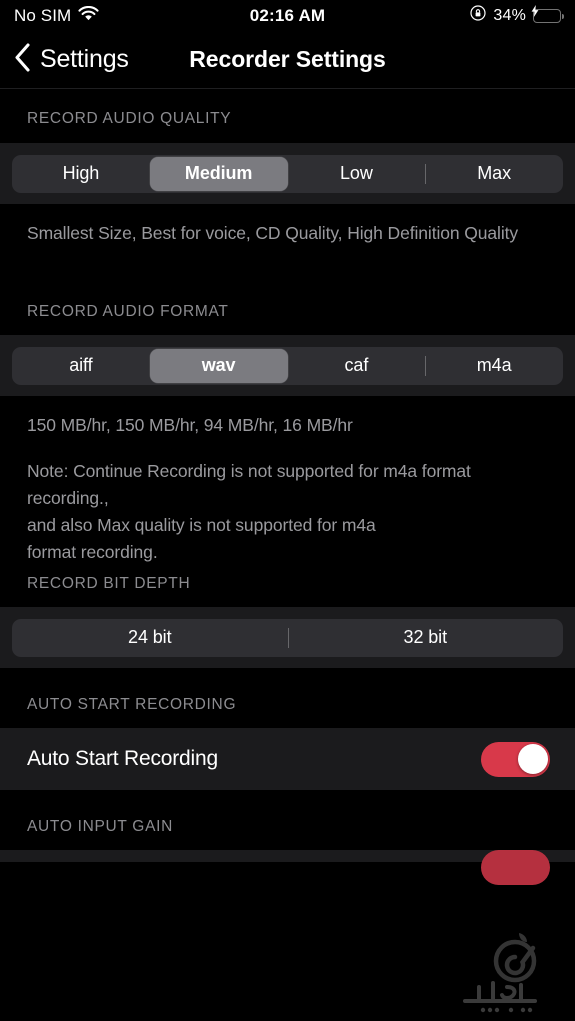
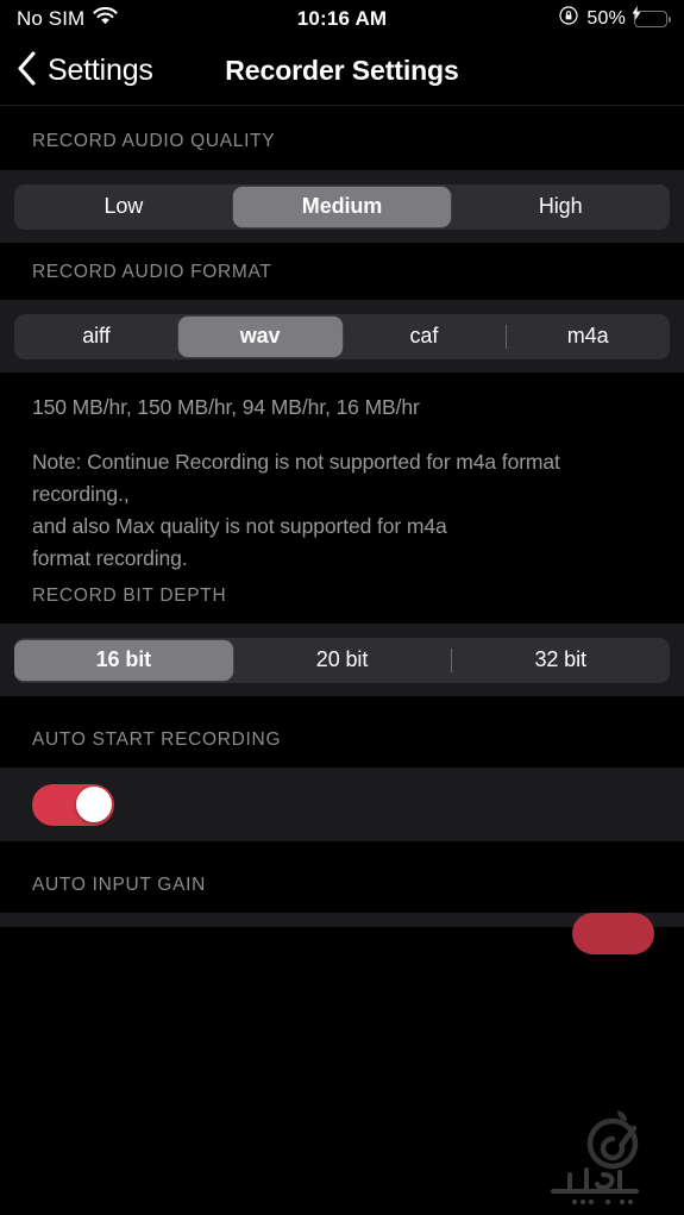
  No SIM
- 02:16 AM
+ 10:16 AM
- 34%
+ 50%
  Settings
  Recorder Settings
  RECORD AUDIO QUALITY
- High
+ Low
  Medium
- Low
+ High
- Max
- Smallest Size, Best for voice, CD Quality, High Definition Quality
  RECORD AUDIO FORMAT
  aiff
  wav
  caf
  m4a
  150 MB/hr, 150 MB/hr, 94 MB/hr, 16 MB/hr
  Note: Continue Recording is not supported for m4a format recording.,
  and also Max quality is not supported for m4a
  format recording.
  RECORD BIT DEPTH
+ 16 bit
- 24 bit
+ 20 bit
  32 bit
  AUTO START RECORDING
- Auto Start Recording
  AUTO INPUT GAIN
